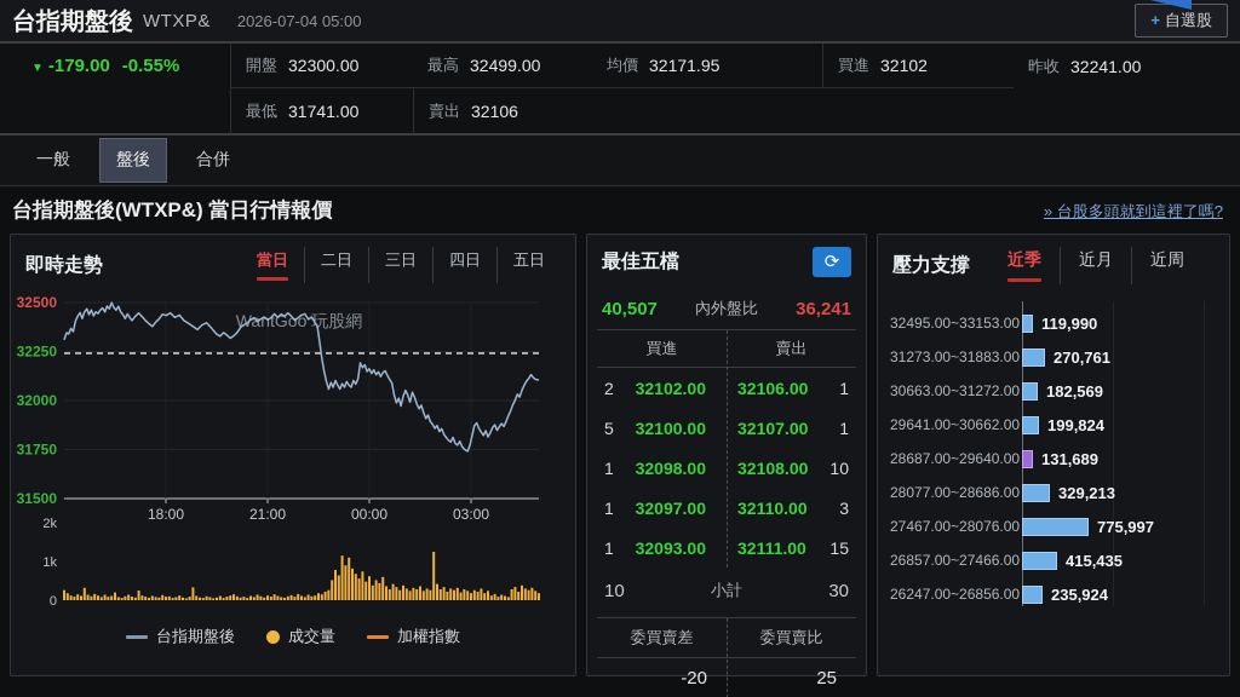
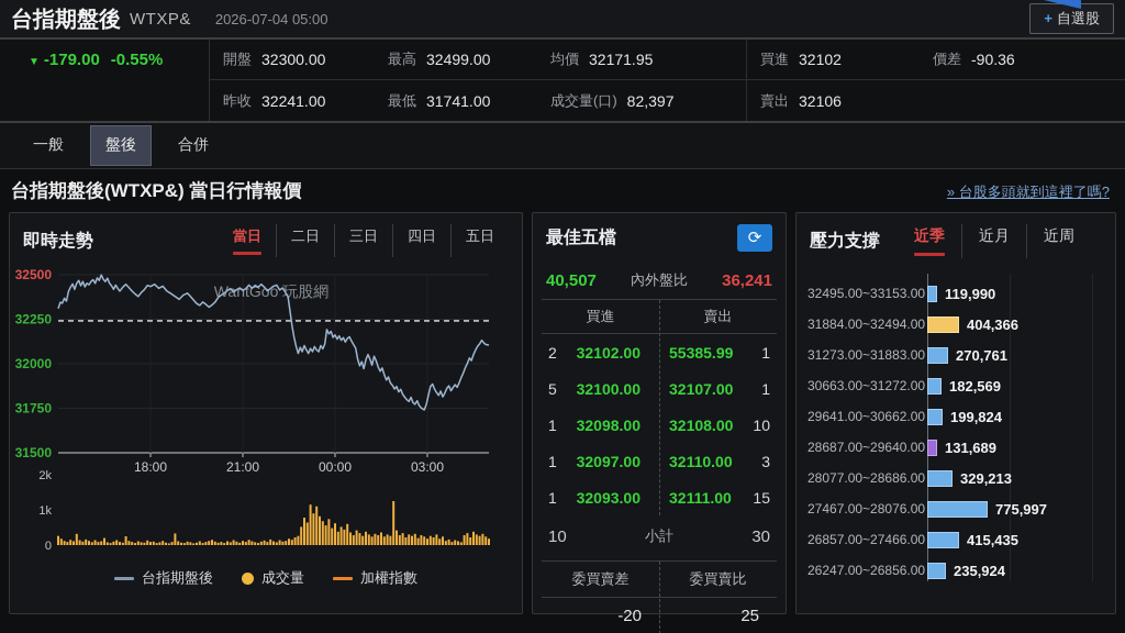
  台指期盤後
  WTXP&
  2026-07-04 05:00
  + 自選股
  ▼ -179.00 -0.55%
  開盤
  32300.00
  最高
  32499.00
  均價
  32171.95
  買進
  32102
+ 價差
+ -90.36
  昨收
  32241.00
  最低
  31741.00
+ 成交量(口)
+ 82,397
  賣出
  32106
  一般
  盤後
  合併
  台指期盤後(WTXP&) 當日行情報價
  » 台股多頭就到這裡了嗎?
  即時走勢
  當日
  二日
  三日
  四日
  五日
  32500
  32250
  32000
  31750
  31500
  18:00
  21:00
  00:00
  03:00
  WntGoo 玩股網
  2k
  1k
  0
  台指期盤後
  成交量
  加權指數
  最佳五檔
  ⟳
  40,507
  內外盤比
  36,241
  買進
  賣出
  2
  32102.00
- 32106.00
+ 55385.99
  1
  5
  32100.00
  32107.00
  1
  1
  32098.00
  32108.00
  10
  1
  32097.00
  32110.00
  3
  1
  32093.00
  32111.00
  15
  10
  小計
  30
  委買賣差
  委買賣比
  -20
  25
  壓力支撐
  近季
  近月
  近周
  32495.00~33153.00
  119,990
+ 31884.00~32494.00
+ 404,366
  31273.00~31883.00
  270,761
  30663.00~31272.00
  182,569
  29641.00~30662.00
  199,824
  28687.00~29640.00
  131,689
  28077.00~28686.00
  329,213
  27467.00~28076.00
  775,997
  26857.00~27466.00
  415,435
  26247.00~26856.00
  235,924
